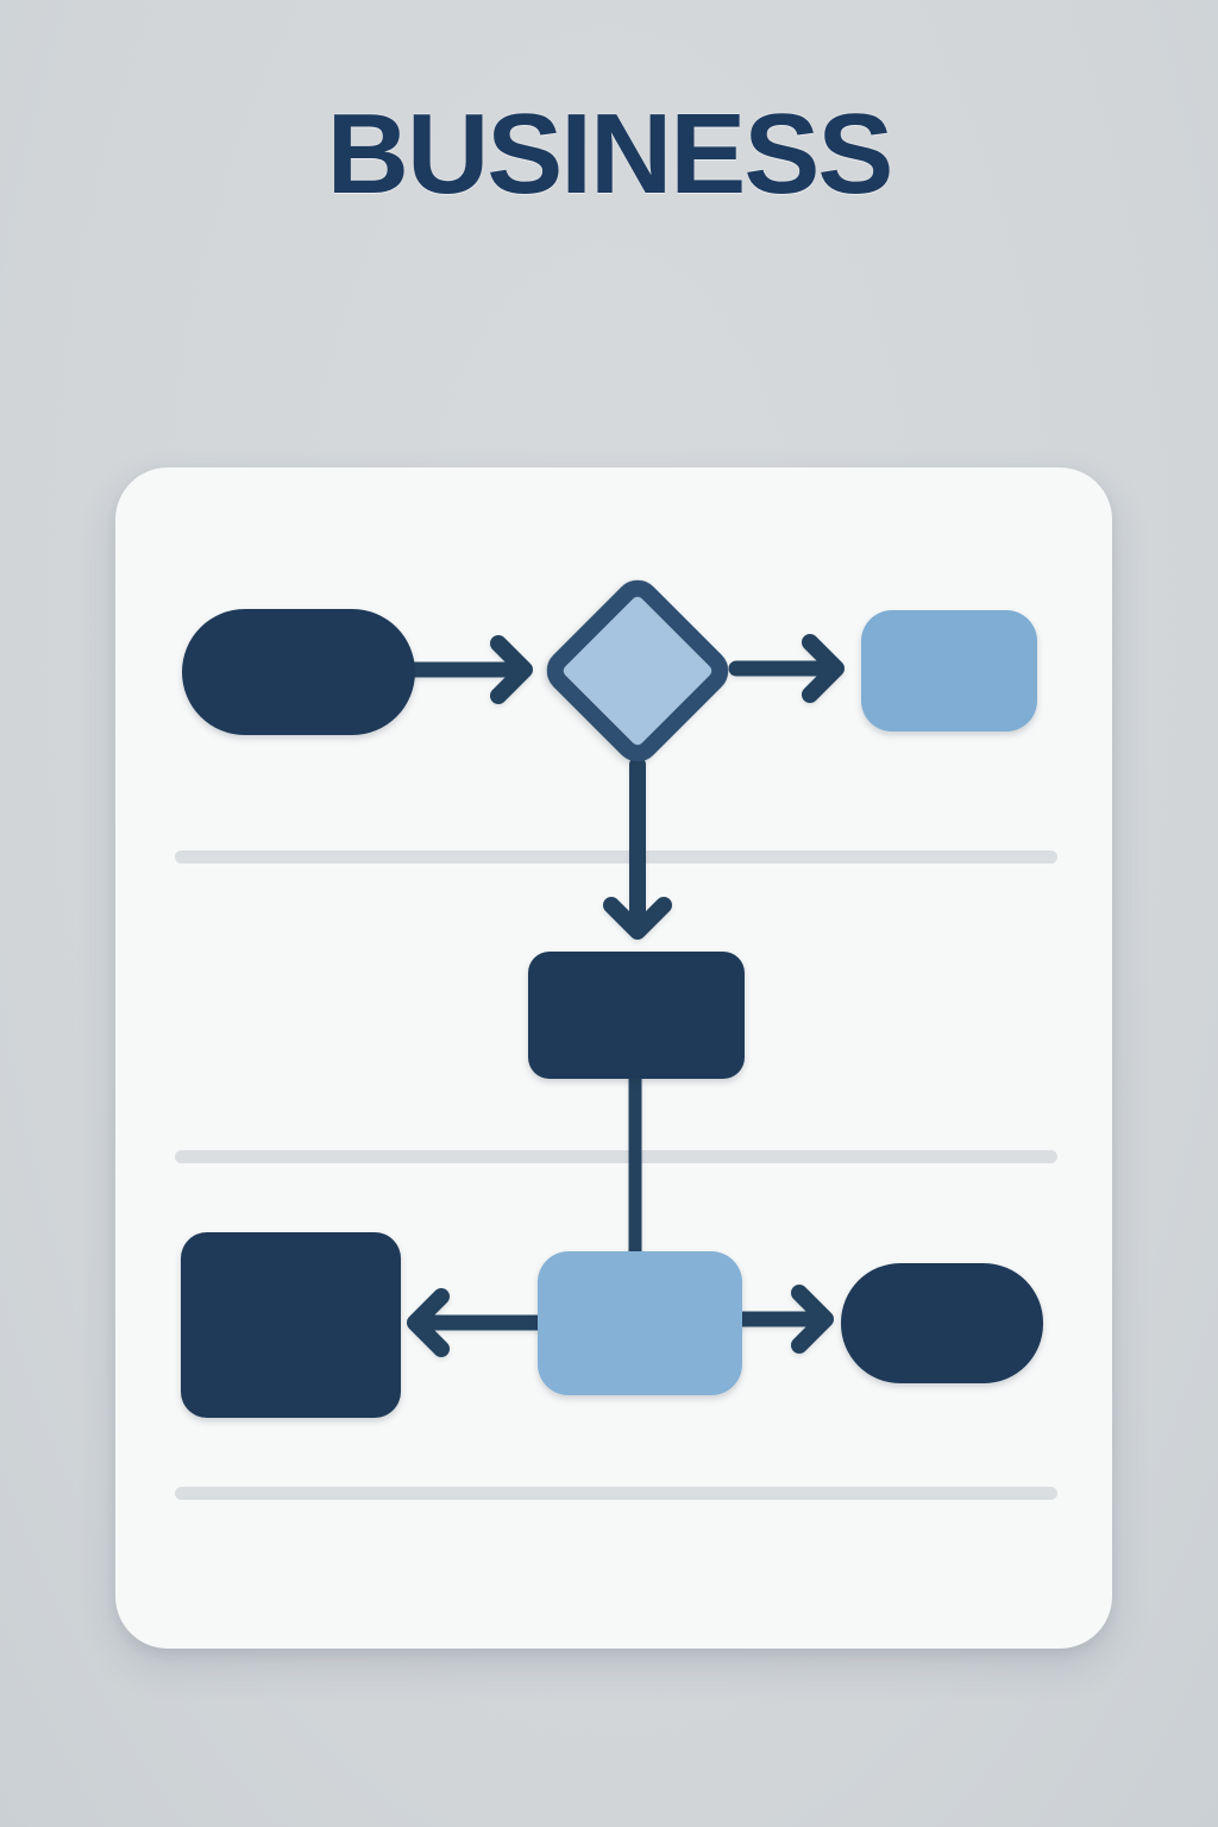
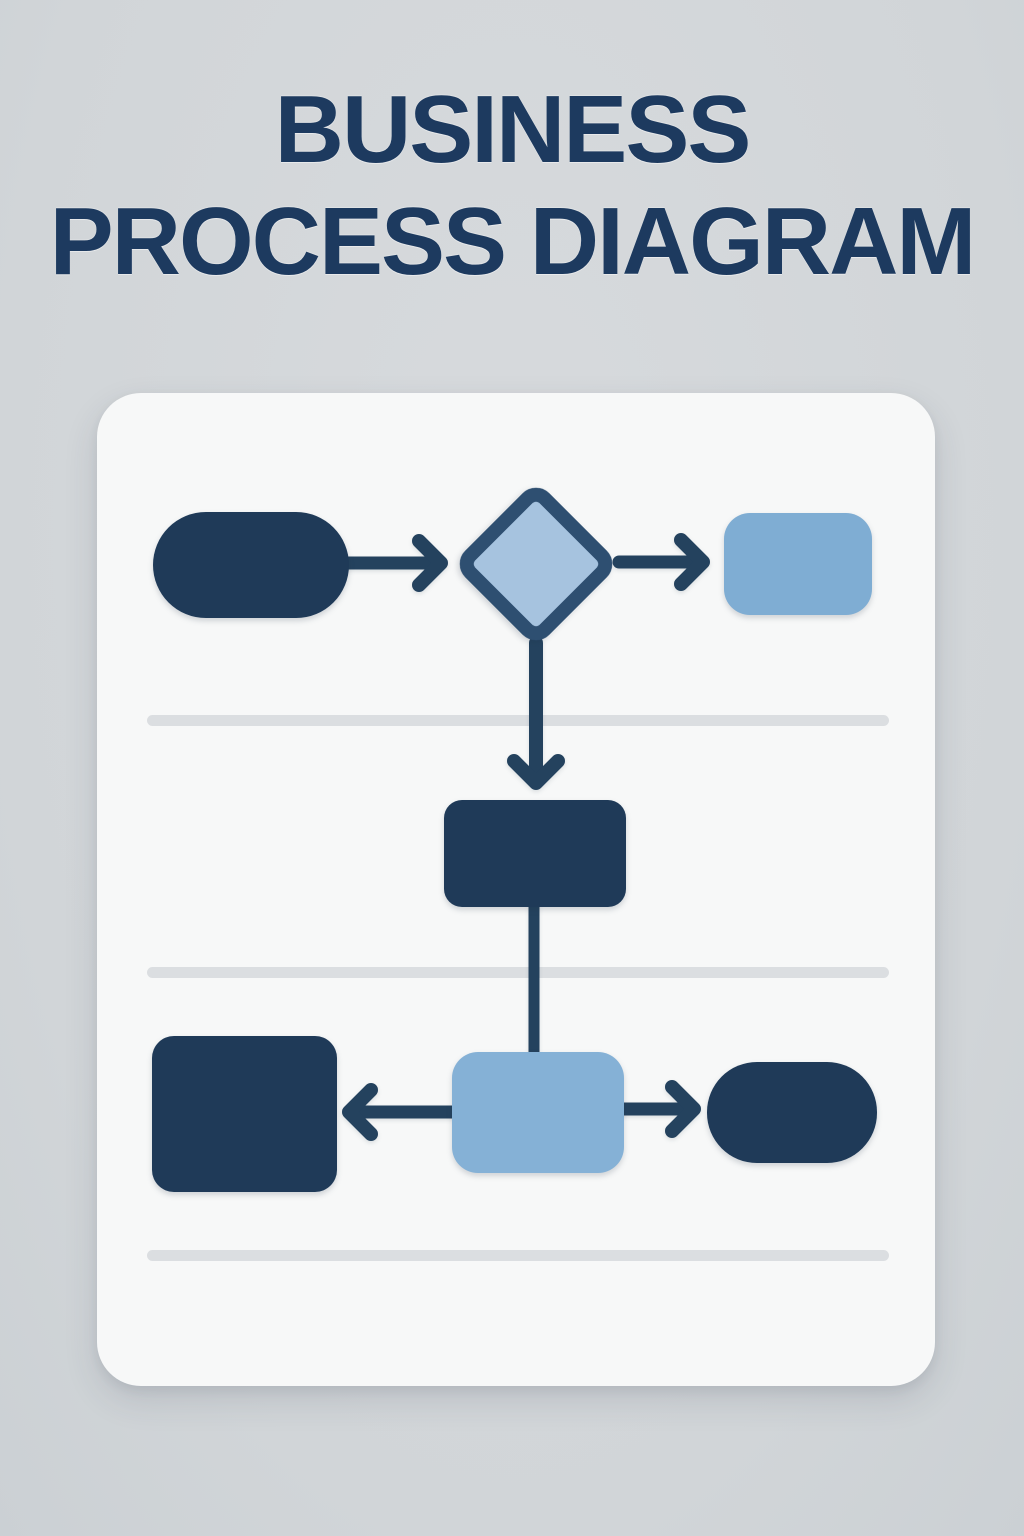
  BUSINESS
+ PROCESS DIAGRAM
